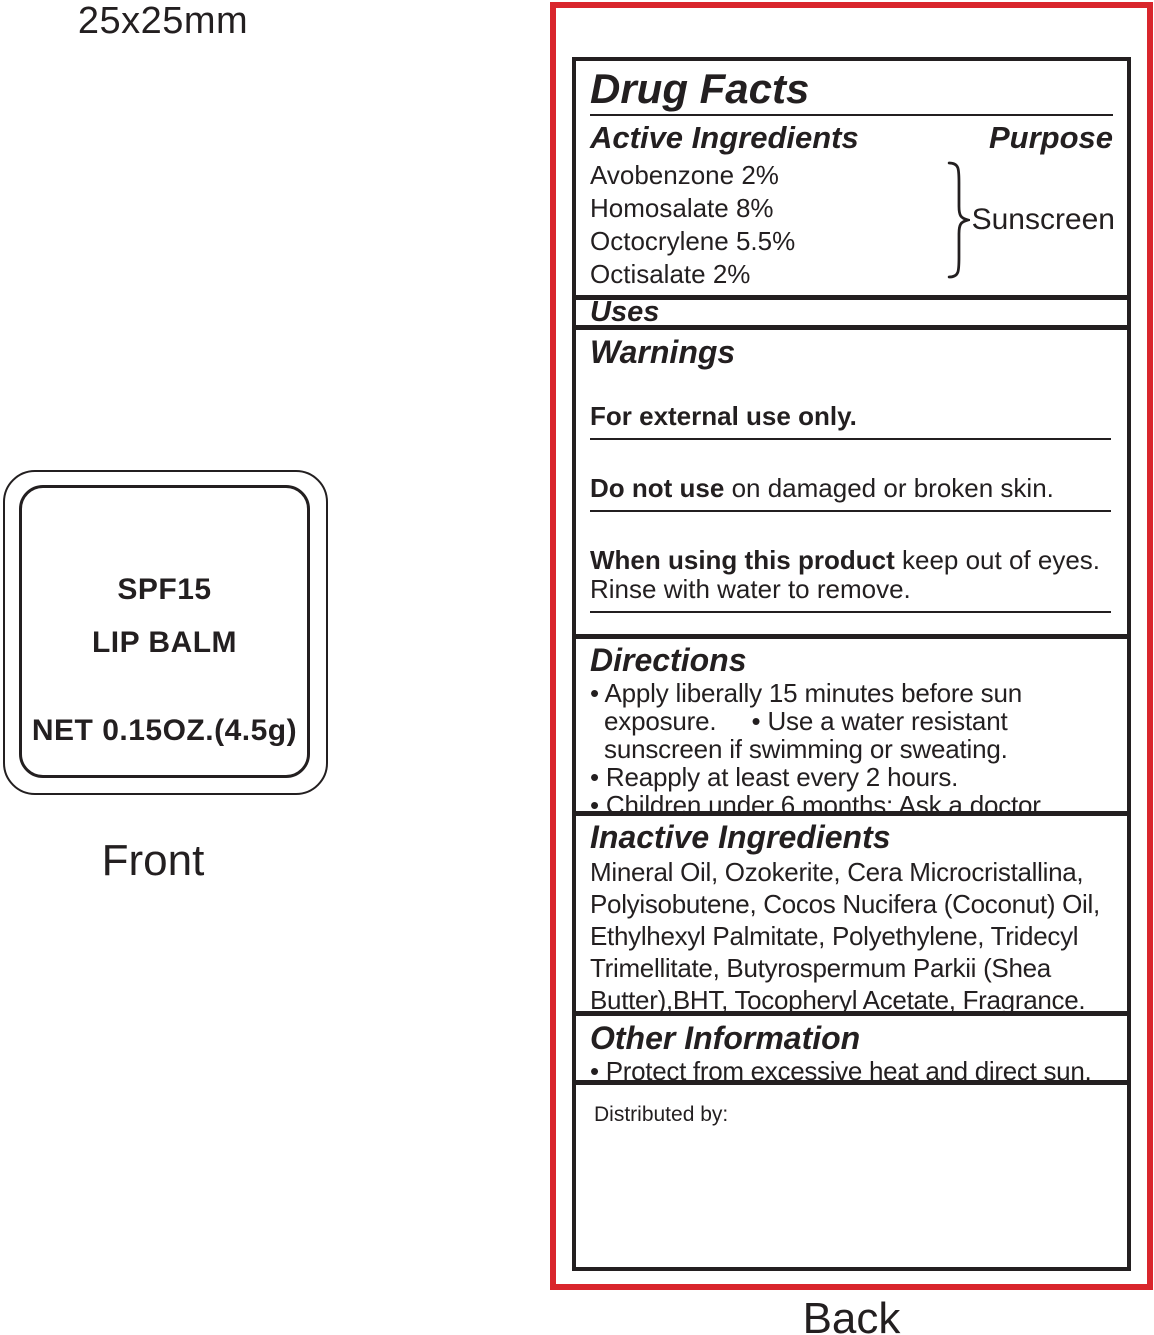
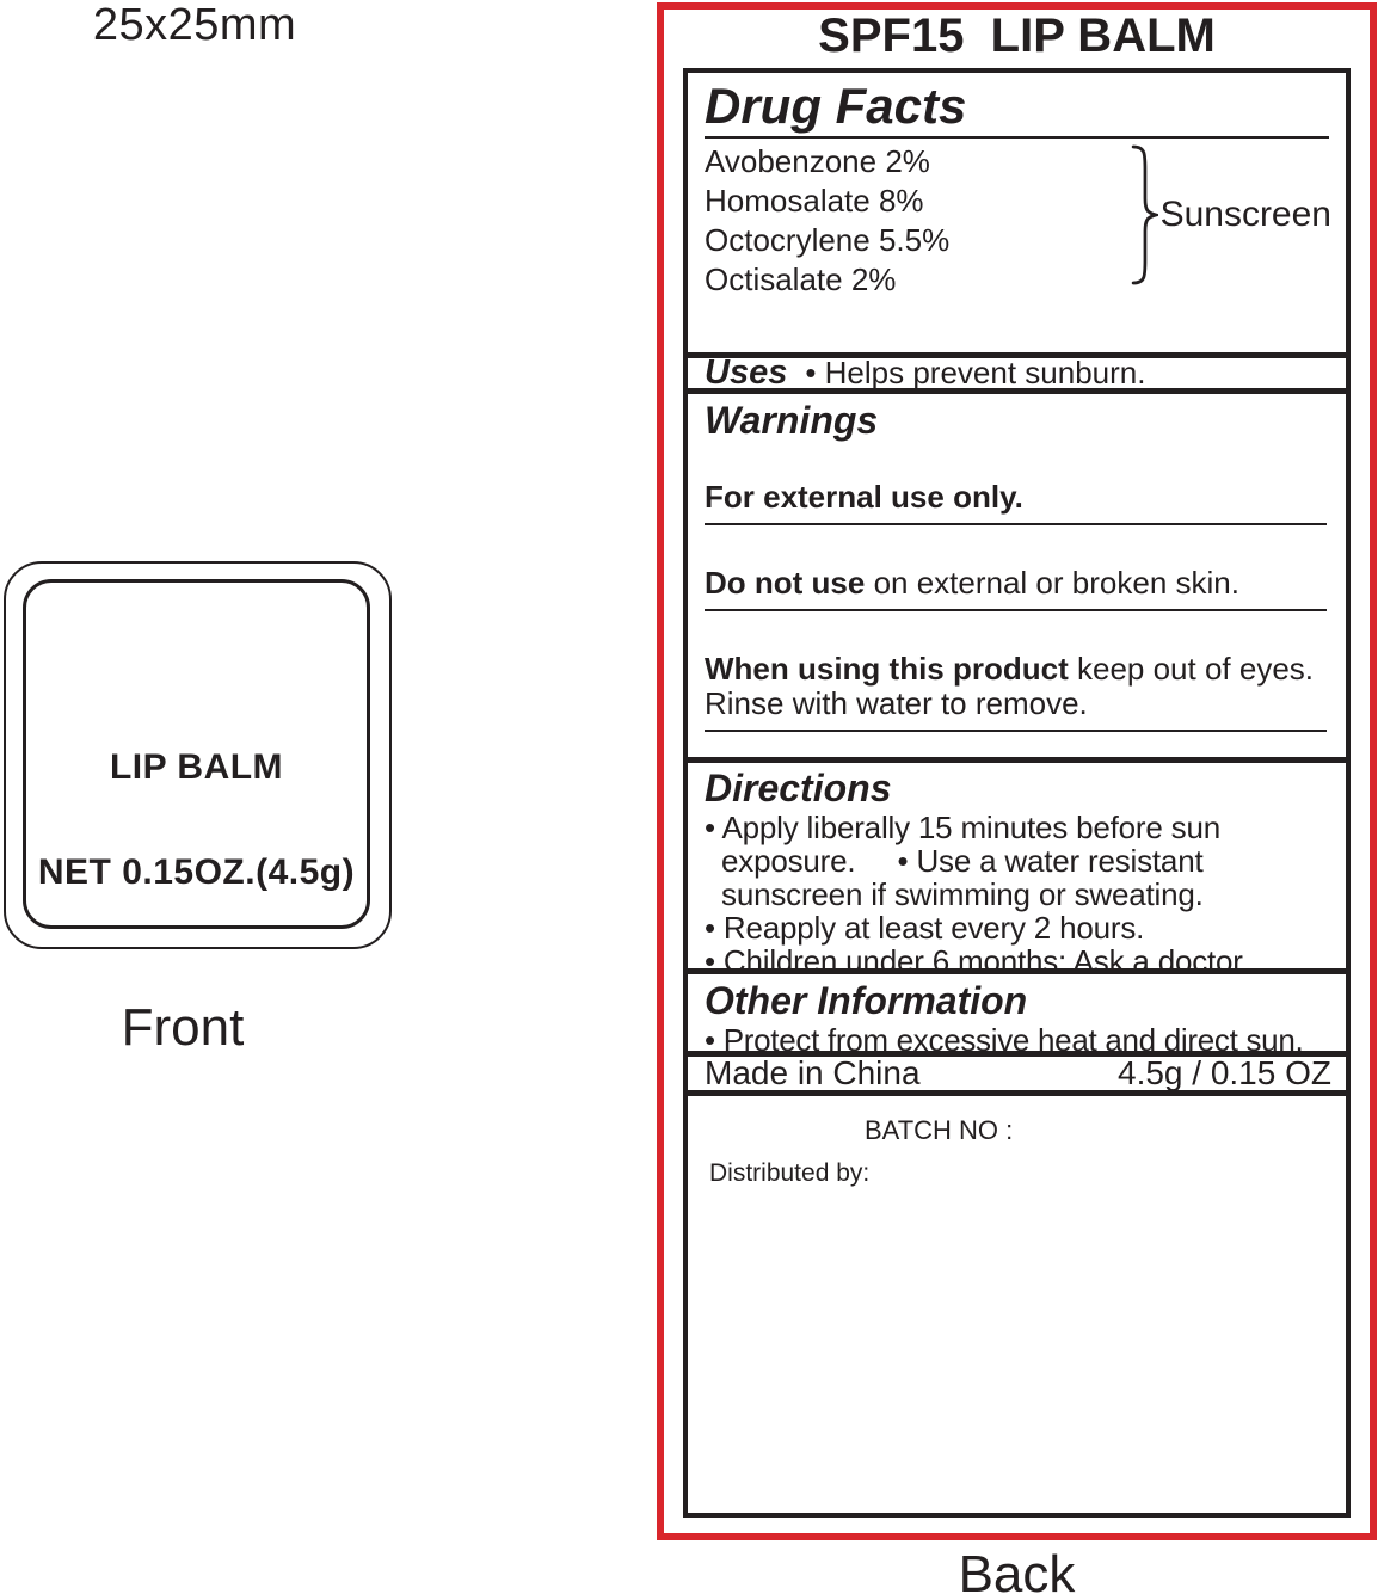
  25x25mm
- SPF15
  LIP BALM
  NET 0.15OZ.(4.5g)
  Front
+ SPF15 LIP BALM
  Drug Facts
- Active Ingredients
- Purpose
  Avobenzone 2%
  Homosalate 8%
  Octocrylene 5.5%
  Octisalate 2%
  Sunscreen
  Uses
+ • Helps prevent sunburn.
  Warnings
  For external use only.
- Do not use on damaged or broken skin.
+ Do not use on external or broken skin.
  When using this product keep out of eyes.
  Rinse with water to remove.
  Directions
  • Apply liberally 15 minutes before sun
  exposure. • Use a water resistant
  sunscreen if swimming or sweating.
  • Reapply at least every 2 hours.
  • Children under 6 months: Ask a doctor.
- Inactive Ingredients
- Mineral Oil, Ozokerite, Cera Microcristallina,
- Polyisobutene, Cocos Nucifera (Coconut) Oil,
- Ethylhexyl Palmitate, Polyethylene, Tridecyl
- Trimellitate, Butyrospermum Parkii (Shea
- Butter),BHT, Tocopheryl Acetate, Fragrance.
  Other Information
  • Protect from excessive heat and direct sun.
+ Made in China
+ 4.5g / 0.15 OZ
+ BATCH NO :
  Distributed by:
  Back
